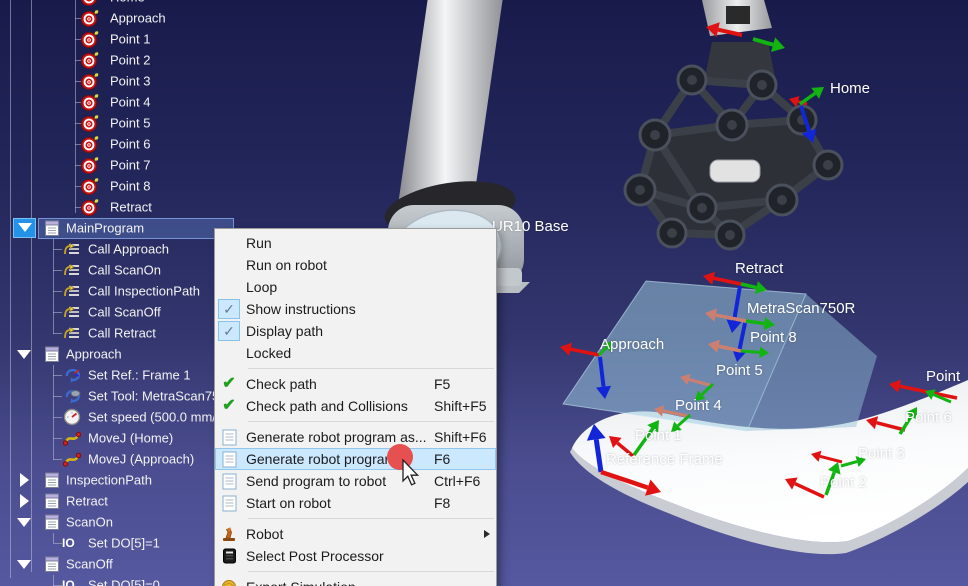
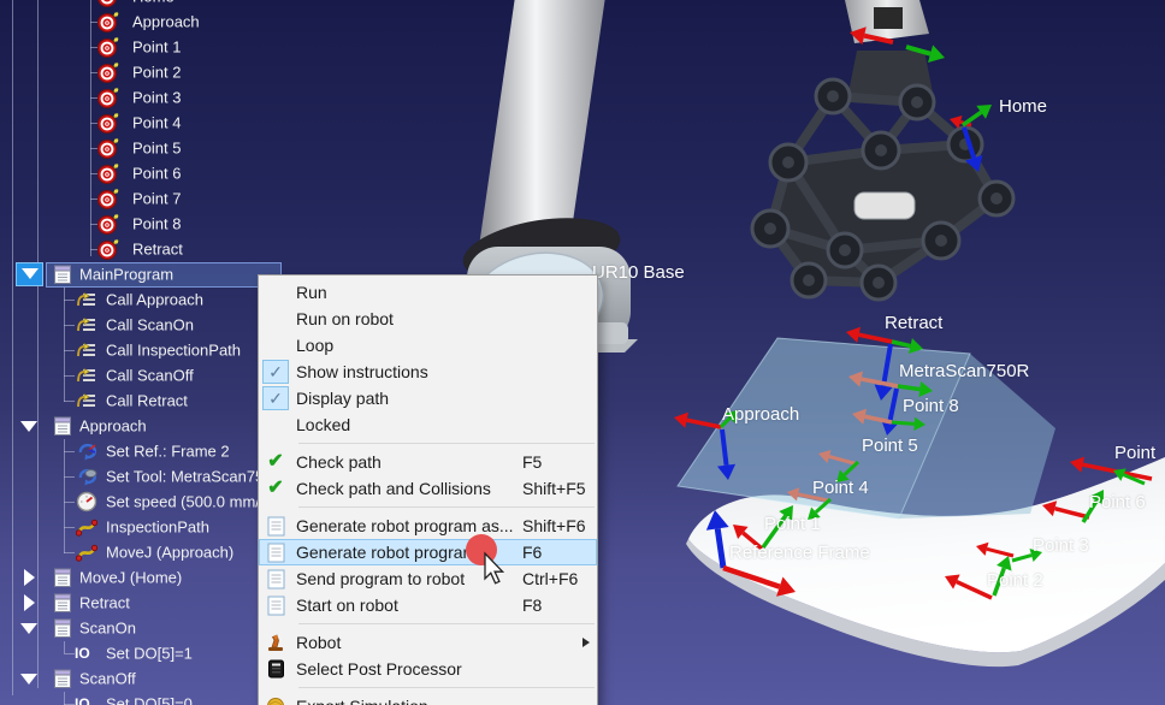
  Home
  UR10 Base
  Retract
  MetraScan750R
  Point 8
  Approach
  Point 5
  Point
  Point 4
  Point 6
  Point 1
  Point 3
  Reference Frame
  Point 2
  Approach
  Point 1
  Point 2
  Point 3
  Point 4
  Point 5
  Point 6
  Point 7
  Point 8
  Retract
  MainProgram
  Call Approach
  Call ScanOn
  Call InspectionPath
  Call ScanOff
  Call Retract
  Approach
- Set Ref.: Frame 1
+ Set Ref.: Frame 2
  Set Tool: MetraScan7
  Set speed (500.0 mm
- MoveJ (Home)
+ InspectionPath
  MoveJ (Approach)
- InspectionPath
+ MoveJ (Home)
  Retract
  ScanOn
  IO
  Set DO[5]=1
  ScanOff
  IO
  Set DO[5]=0
  Run
  Run on robot
  Loop
  ✓
  Show instructions
  ✓
  Display path
  Locked
  ✔
  Check path
  F5
  ✔
  Check path and Collisions
  Shift+F5
  Generate robot program as...
  Shift+F6
  Generate robot progra
  F6
  Send program to robot
  Ctrl+F6
  Start on robot
  F8
  Robot
  Select Post Processor
